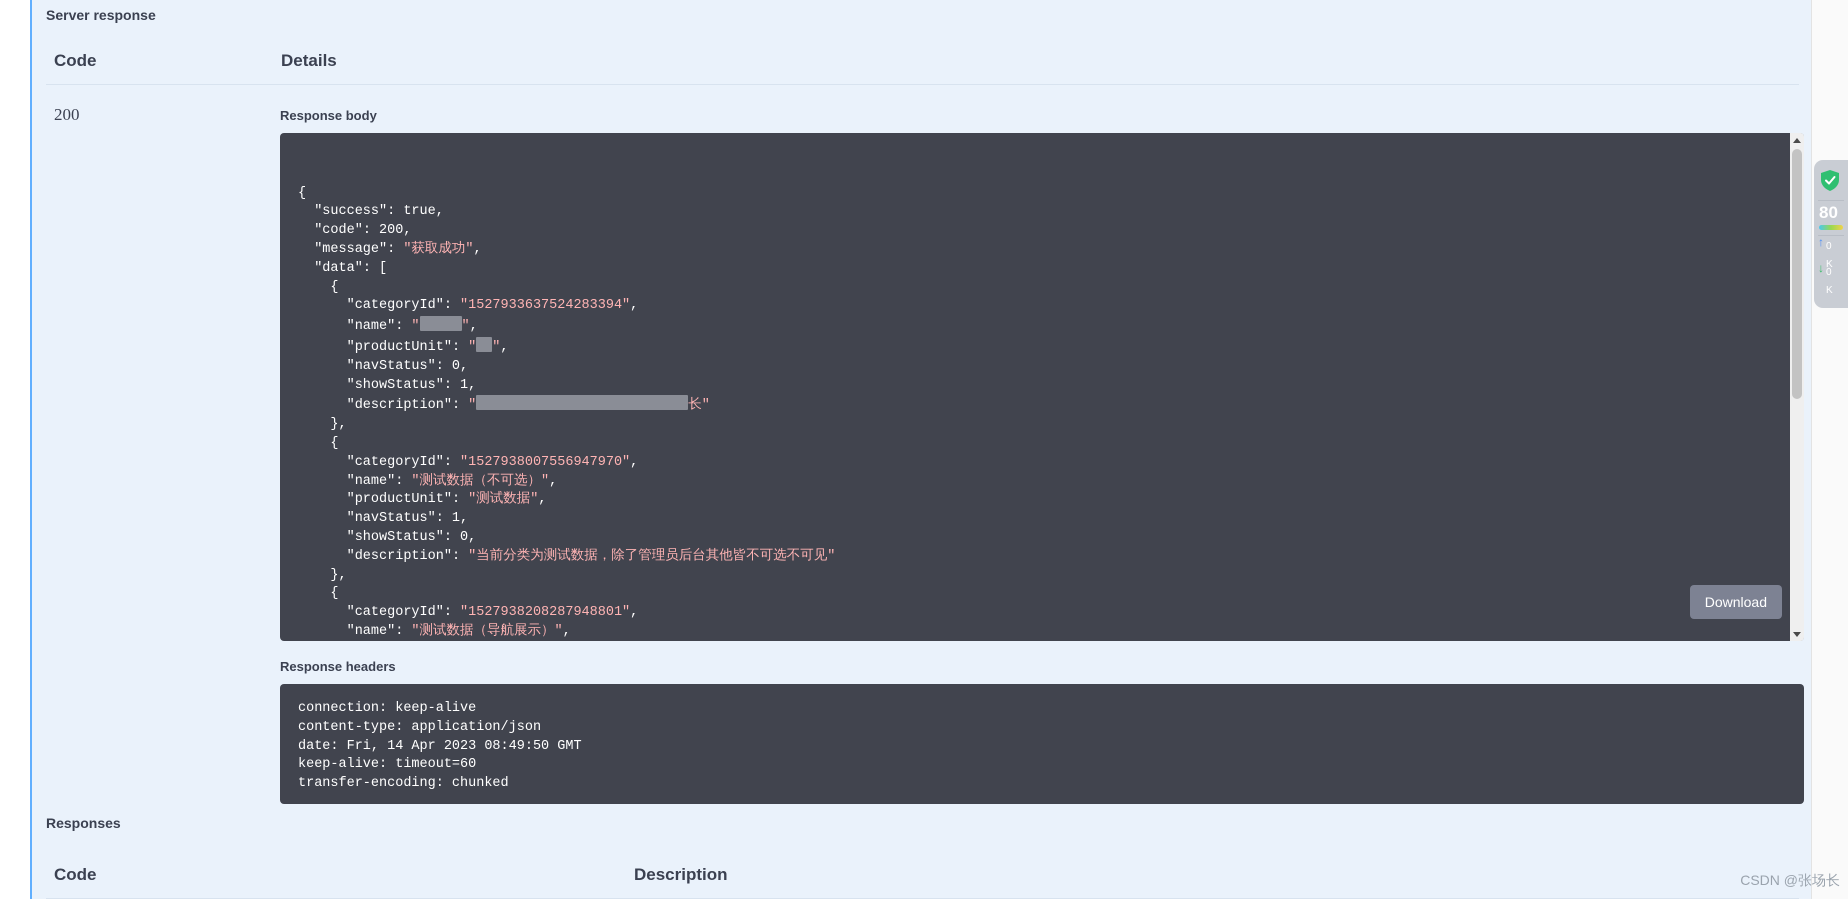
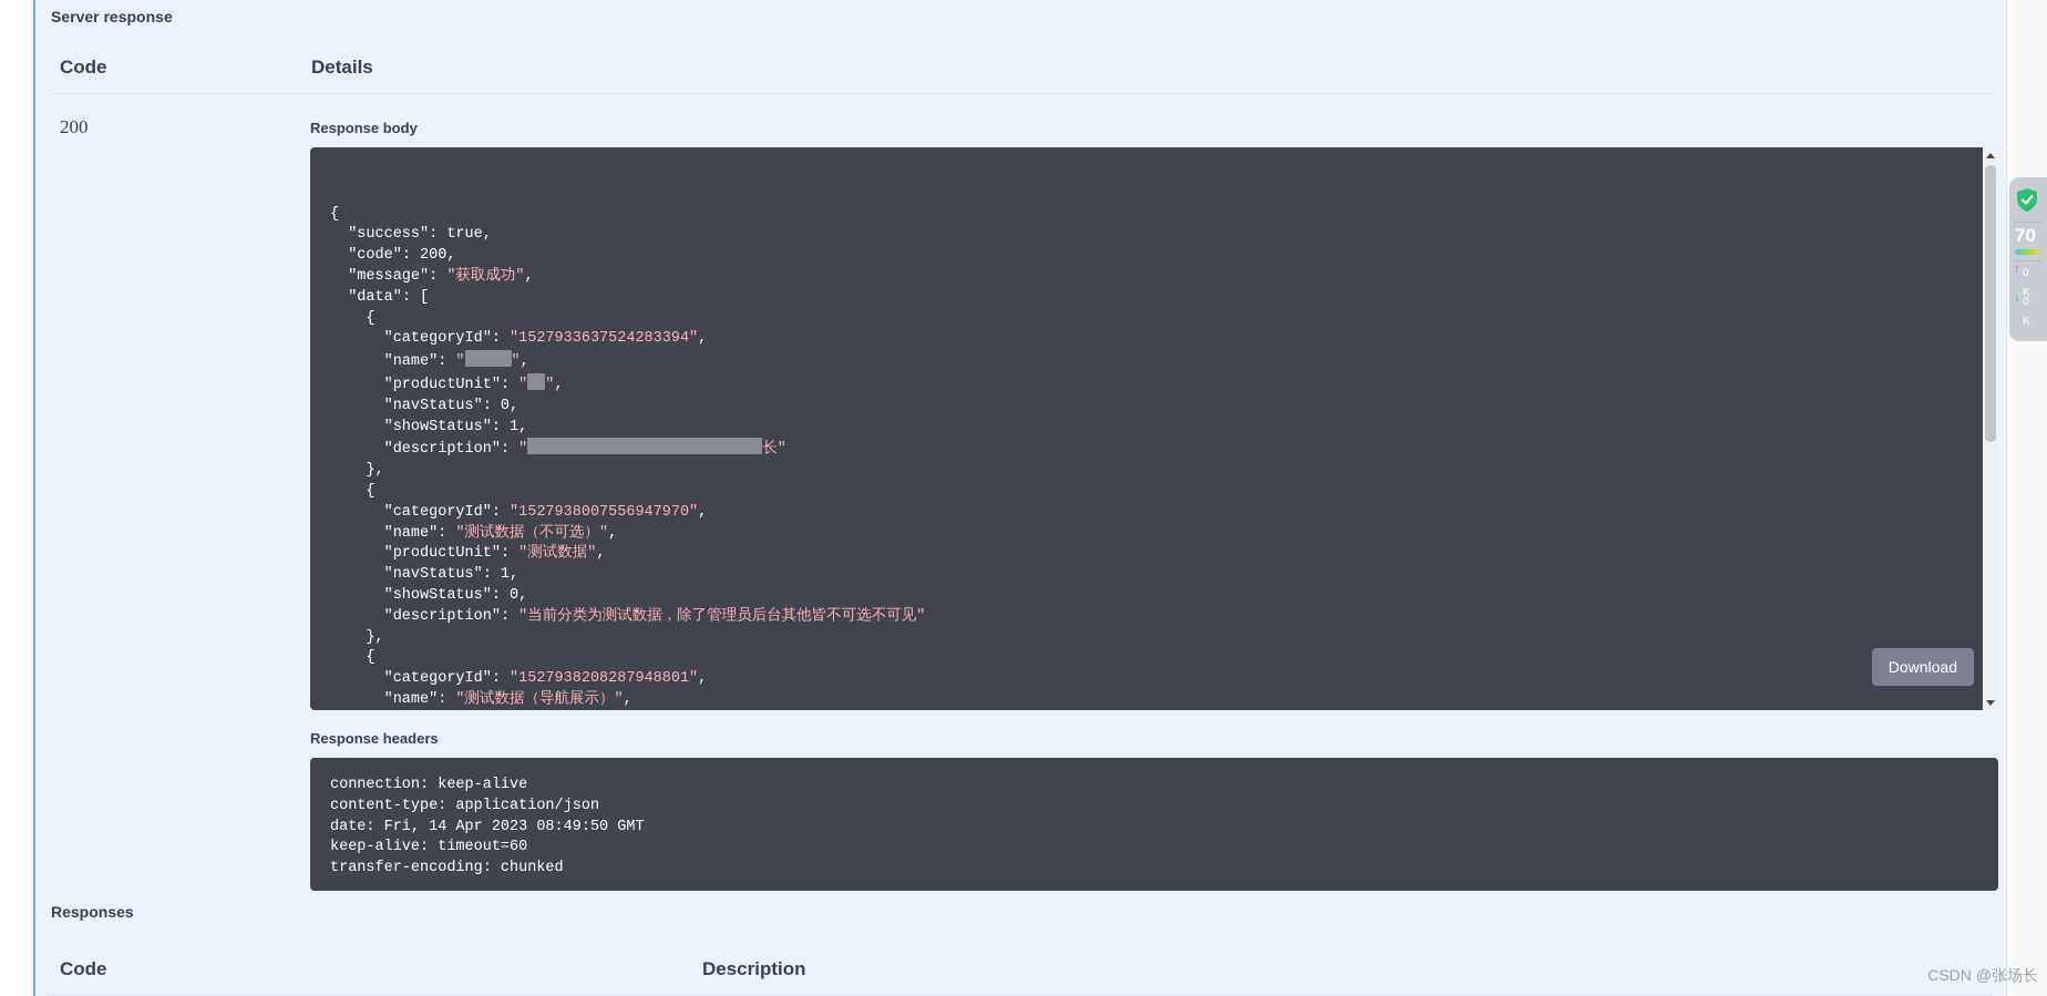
  Server response
  Code
  Details
  200
  Response body
  {
  "success": true,
  "code": 200,
  "message": "获取成功",
  "data": [
  {
  "categoryId": "1527933637524283394",
  "name": " ",
  "productUnit": " ",
  "navStatus": 0,
  "showStatus": 1,
  "description": " 长"
  },
  {
  "categoryId": "1527938007556947970",
  "name": "测试数据（不可选）",
  "productUnit": "测试数据",
  "navStatus": 1,
  "showStatus": 0,
  "description": "当前分类为测试数据，除了管理员后台其他皆不可选不可见"
  },
  {
  "categoryId": "1527938208287948801",
  "name": "测试数据（导航展示）",
  Download
  Response headers
  connection: keep-alive
  content-type: application/json
  date: Fri, 14 Apr 2023 08:49:50 GMT
  keep-alive: timeout=60
  transfer-encoding: chunked
  Responses
  Code
  Description
- 80
+ 70
  ↑
  0
  K
  ↓
  0
  K
  CSDN @张场长
